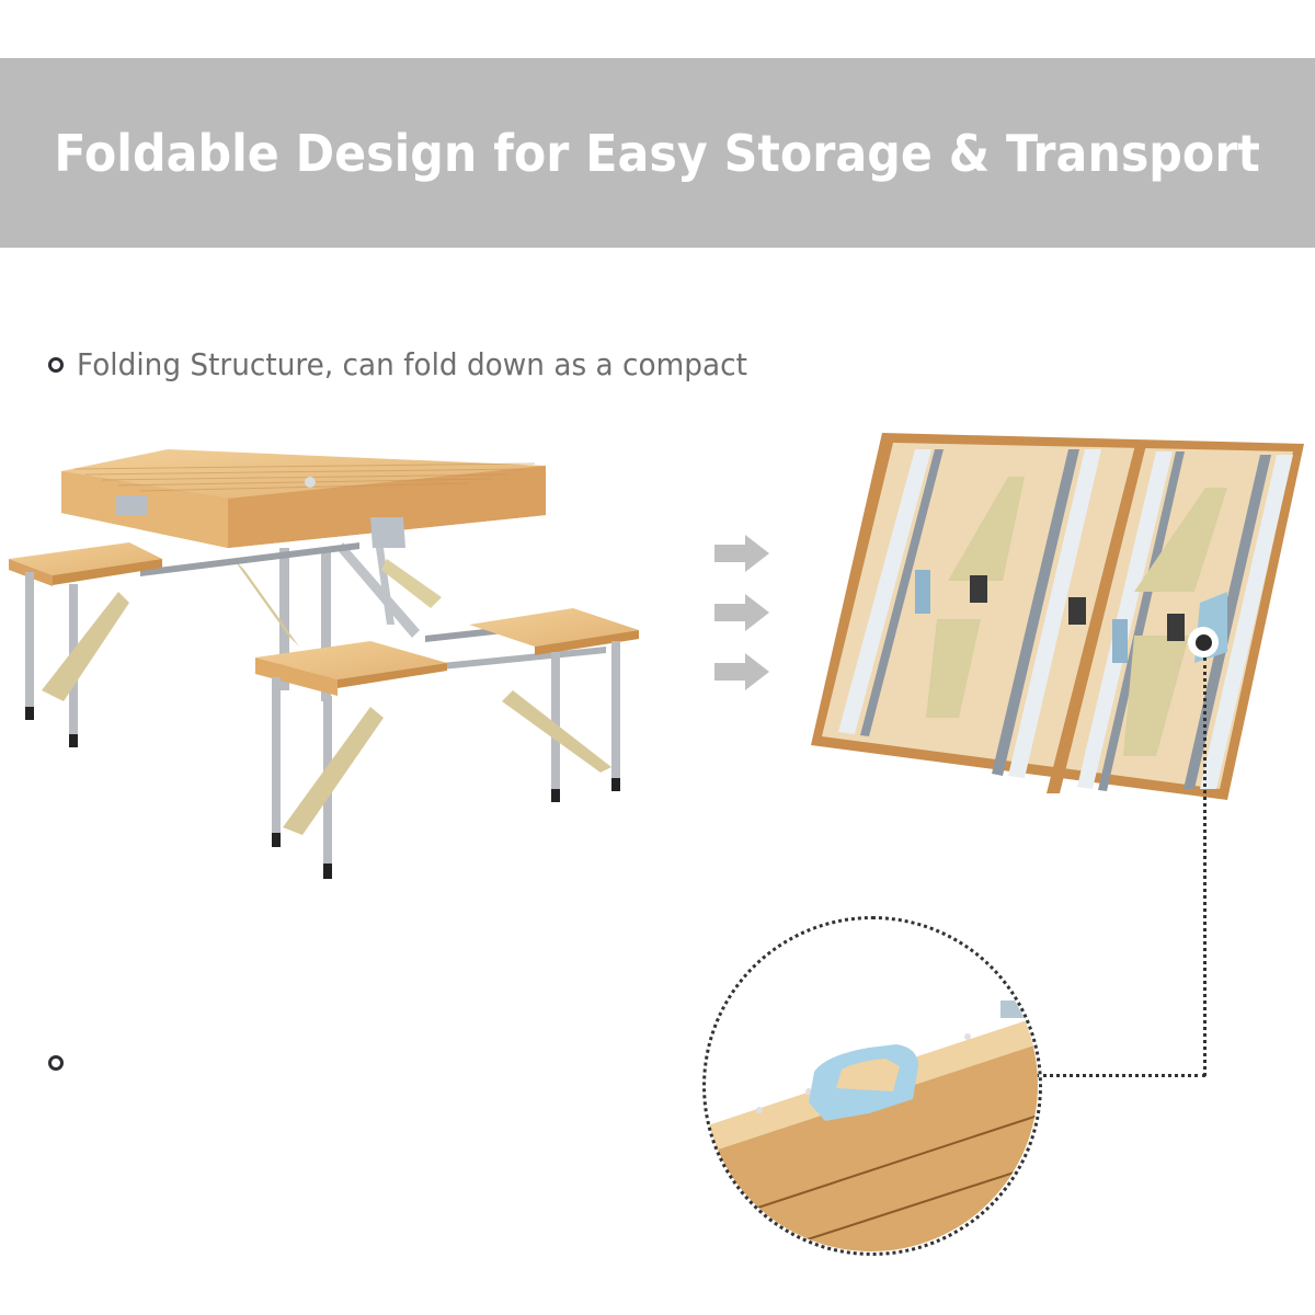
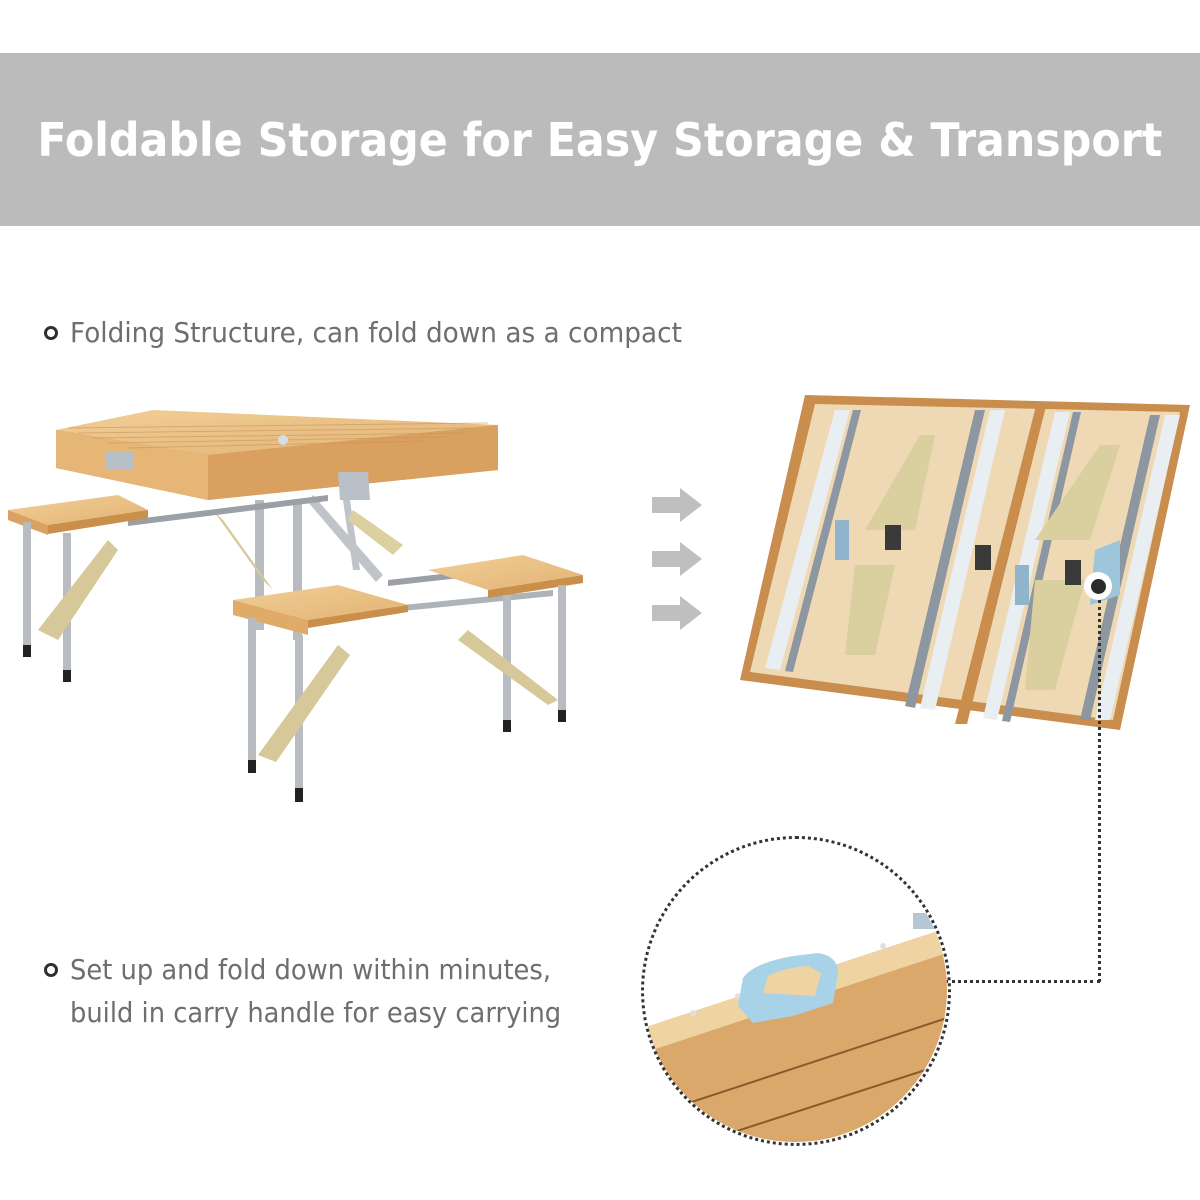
- Foldable Design for Easy Storage & Transport
+ Foldable Storage for Easy Storage & Transport
  Folding Structure, can fold down as a compact
+ Set up and fold down within minutes,
+ build in carry handle for easy carrying
